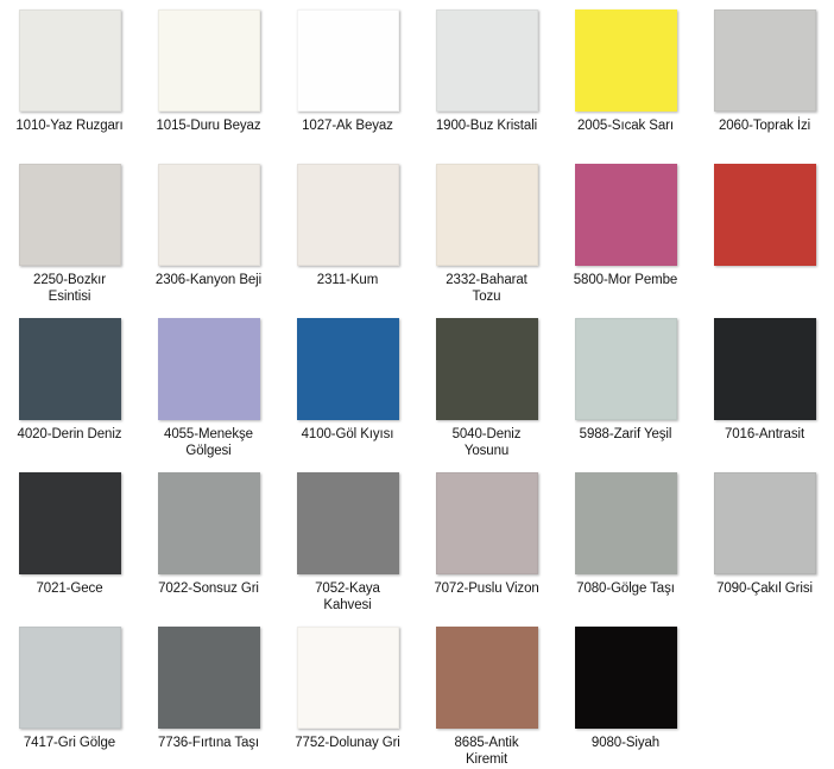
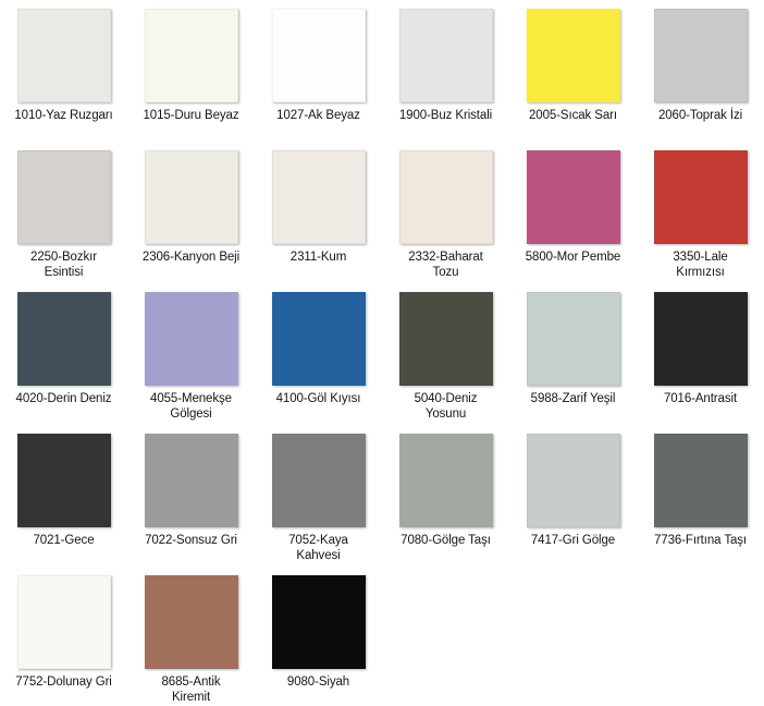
  1010-Yaz Ruzgarı
  1015-Duru Beyaz
  1027-Ak Beyaz
  1900-Buz Kristali
  2005-Sıcak Sarı
  2060-Toprak İzi
  2250-Bozkır
  Esintisi
  2306-Kanyon Beji
  2311-Kum
  2332-Baharat
  Tozu
  5800-Mor Pembe
+ 3350-Lale
+ Kırmızısı
  4020-Derin Deniz
  4055-Menekşe
  Gölgesi
  4100-Göl Kıyısı
  5040-Deniz
  Yosunu
  5988-Zarif Yeşil
  7016-Antrasit
  7021-Gece
  7022-Sonsuz Gri
  7052-Kaya
  Kahvesi
- 7072-Puslu Vizon
  7080-Gölge Taşı
- 7090-Çakıl Grisi
  7417-Gri Gölge
  7736-Fırtına Taşı
  7752-Dolunay Gri
  8685-Antik
  Kiremit
  9080-Siyah
